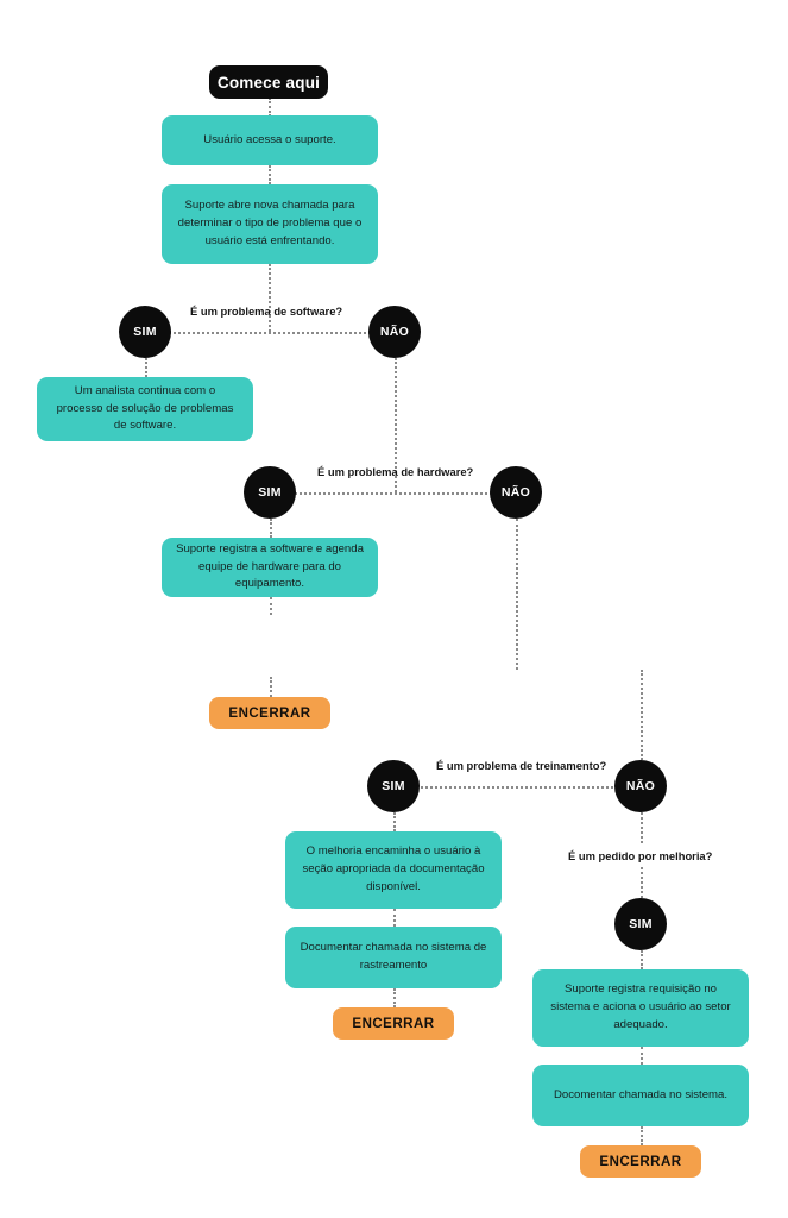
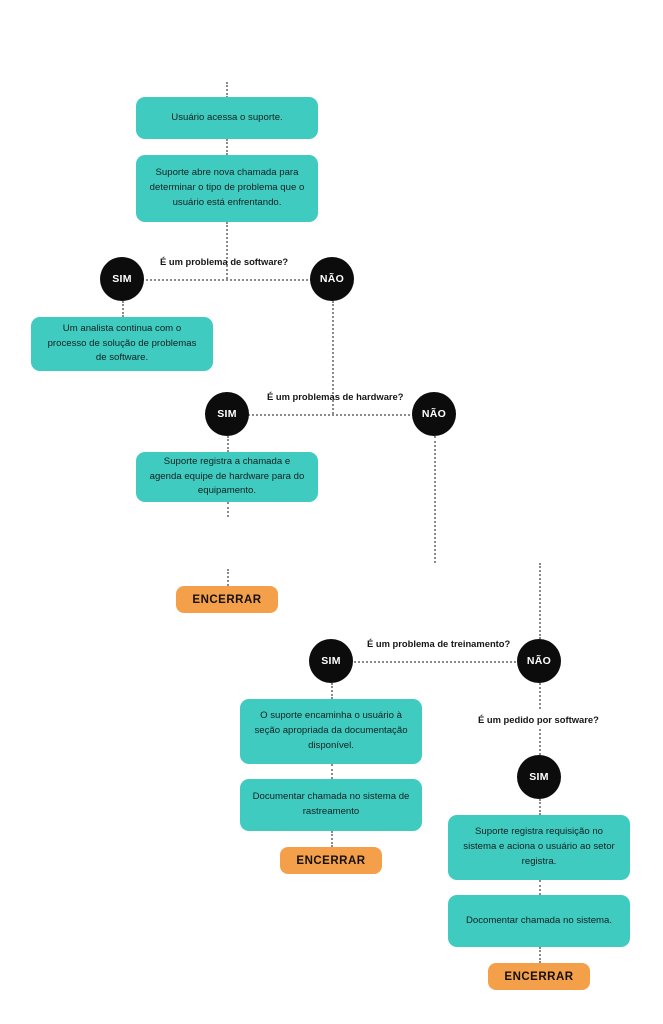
- Comece aqui
  Usuário acessa o suporte.
  Suporte abre nova chamada para determinar o tipo de problema que o usuário está enfrentando.
  É um problema de software?
  SIM
  NÃO
  Um analista continua com o processo de solução de problemas de software.
- É um problema de hardware?
+ É um problemas de hardware?
  SIM
  NÃO
- Suporte registra a software e agenda equipe de hardware para do equipamento.
+ Suporte registra a chamada e agenda equipe de hardware para do equipamento.
  ENCERRAR
  É um problema de treinamento?
  SIM
  NÃO
- O melhoria encaminha o usuário à seção apropriada da documentação disponível.
+ O suporte encaminha o usuário à seção apropriada da documentação disponível.
  Documentar chamada no sistema de rastreamento
  ENCERRAR
- É um pedido por melhoria?
+ É um pedido por software?
  SIM
- Suporte registra requisição no sistema e aciona o usuário ao setor adequado.
+ Suporte registra requisição no sistema e aciona o usuário ao setor registra.
  Docomentar chamada no sistema.
  ENCERRAR
